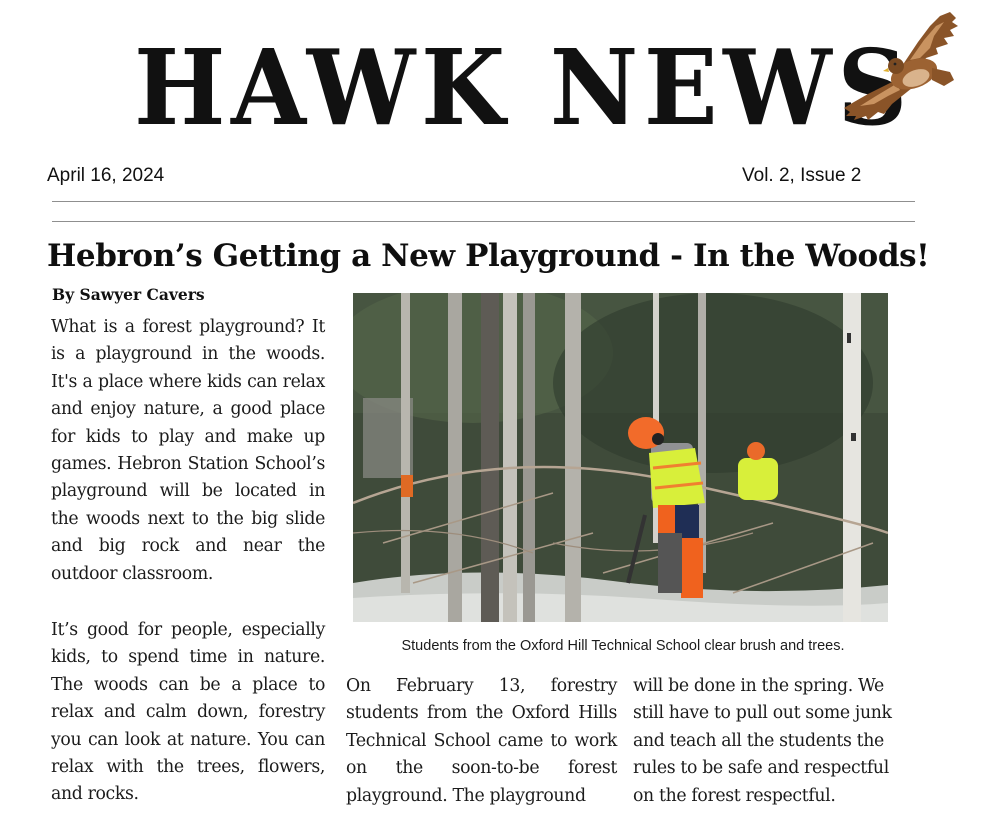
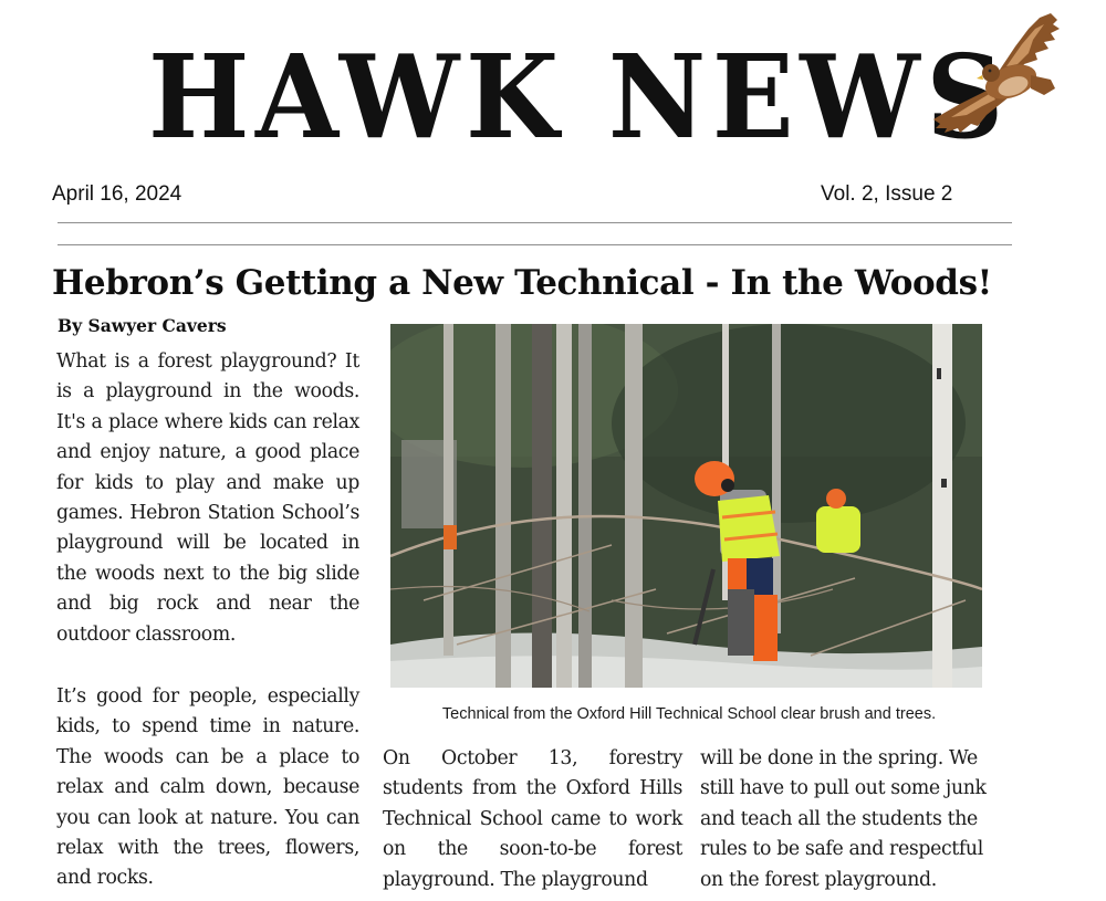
  HAWK NEW
  April 16, 2024
  Vol. 2, Issue 2
- Hebron’s Getting a New Playground - In the Woods!
+ Hebron’s Getting a New Technical - In the Woods!
  By Sawyer Cavers
  What is a forest playground? It is a playground in the woods. It's a place where kids can relax and enjoy nature, a good place for kids to play and make up games. Hebron Station School’s playground will be located in the woods next to the big slide and big rock and near the outdoor classroom.
- It’s good for people, especially kids, to spend time in nature. The woods can be a place to relax and calm down, forestry you can look at nature. You can relax with the trees, flowers, and rocks.
+ It’s good for people, especially kids, to spend time in nature. The woods can be a place to relax and calm down, because you can look at nature. You can relax with the trees, flowers, and rocks.
- Students from the Oxford Hill Technical School clear brush and trees.
+ Technical from the Oxford Hill Technical School clear brush and trees.
- On February 13, forestry students from the Oxford Hills Technical School came to work on the soon-to-be forest playground. The playground
+ On October 13, forestry students from the Oxford Hills Technical School came to work on the soon-to-be forest playground. The playground
- will be done in the spring. We still have to pull out some junk and teach all the students the rules to be safe and respectful on the forest respectful.
+ will be done in the spring. We still have to pull out some junk and teach all the students the rules to be safe and respectful on the forest playground.
